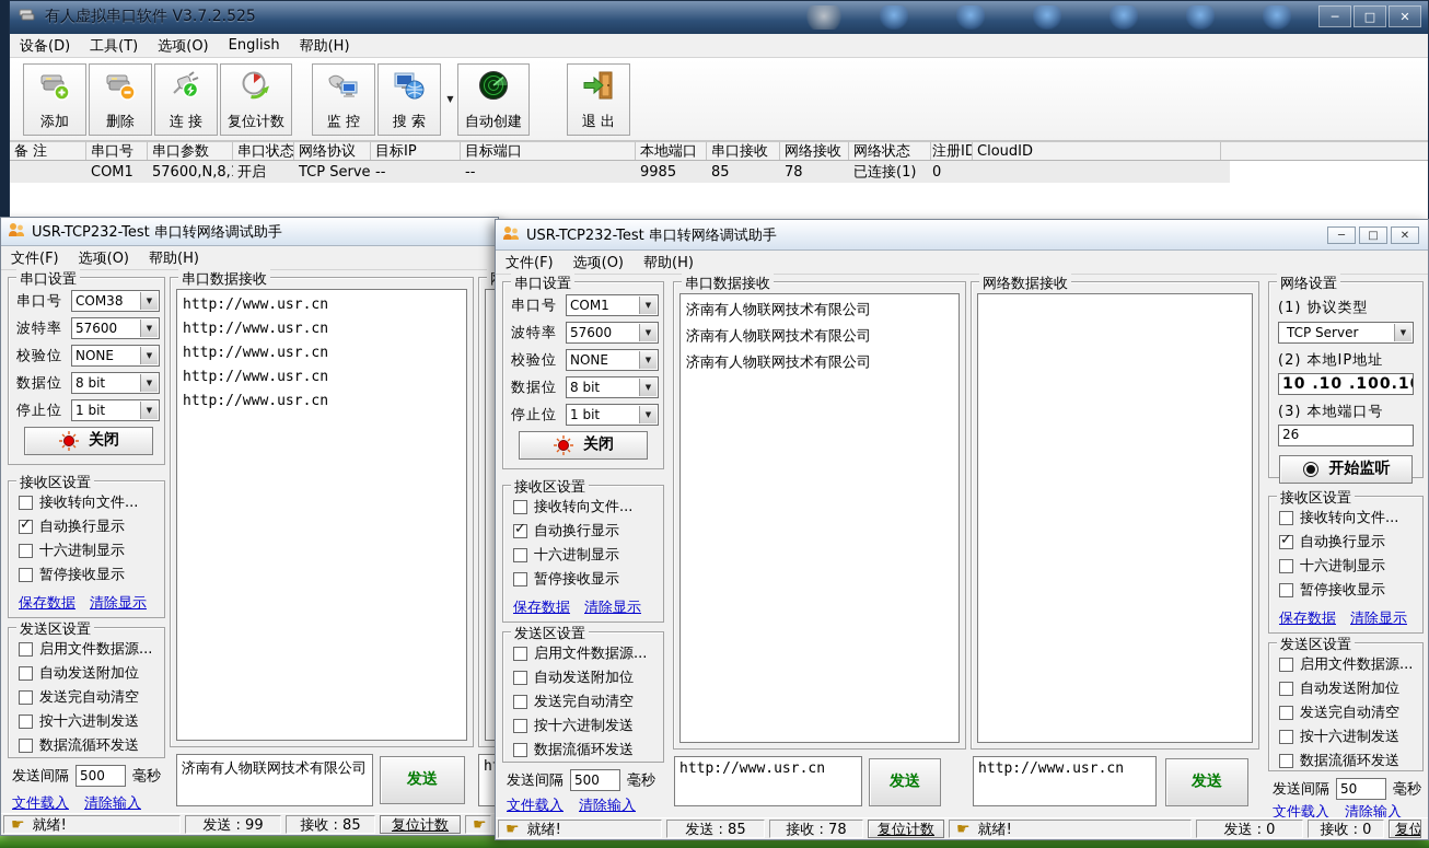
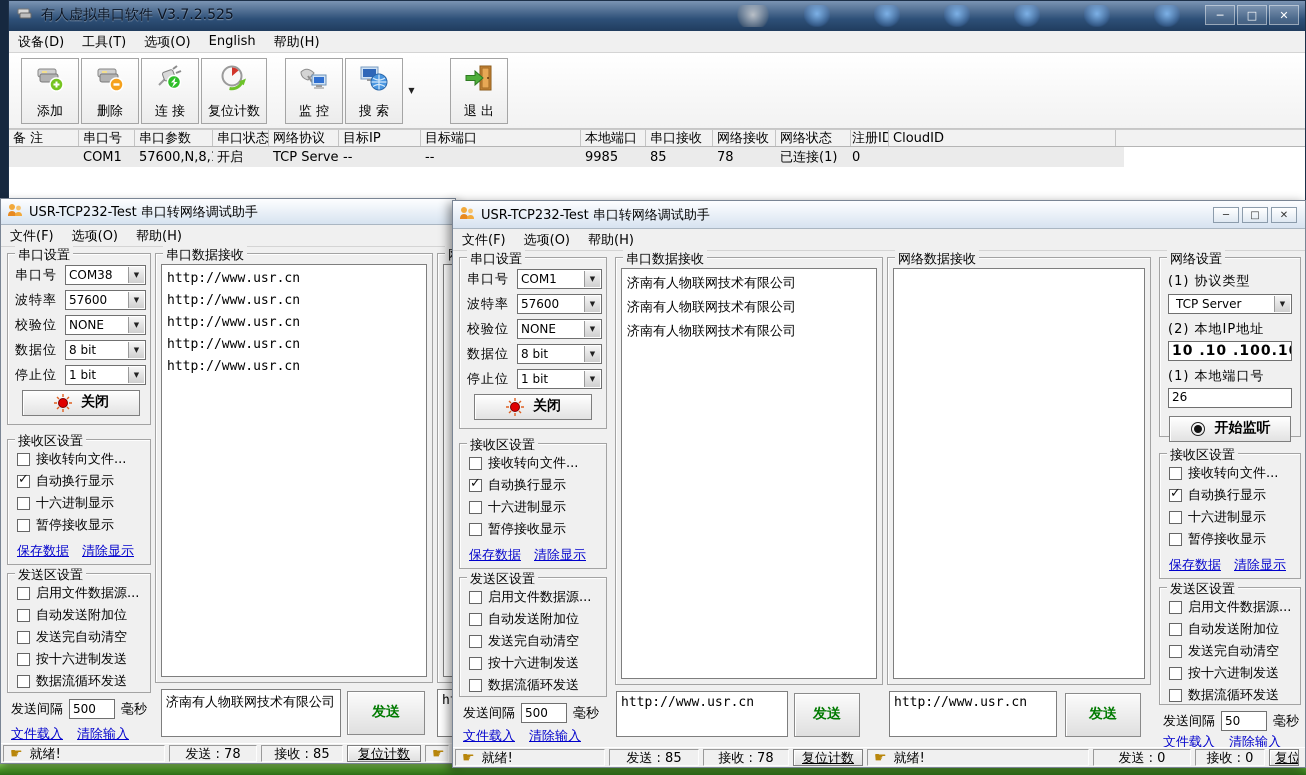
  有人虚拟串口软件 V3.7.2.525
  ─
  □
  ✕
  设备(D)
  工具(T)
  选项(O)
  English
  帮助(H)
  添加
  删除
  连 接
  复位计数
  监 控
  搜 索
  ▼
- 自动创建
  退 出
  备 注
  串口号
  串口参数
  串口状态
  网络协议
  目标IP
  目标端口
  本地端口
  串口接收
  网络接收
  网络状态
  注册ID
  CloudID
  COM1
  57600,N,8,
  开启
  TCP Serve
  --
  --
  9985
  85
  78
  已连接(1)
  0
  USR-TCP232-Test 串口转网络调试助手
  文件(F)
  选项(O)
  帮助(H)
  串口设置
  串口号
  COM38
  ▼
  波特率
  57600
  ▼
  校验位
  NONE
  ▼
  数据位
  8 bit
  ▼
  停止位
  1 bit
  ▼
  关闭
  接收区设置
  接收转向文件...
  自动换行显示
  十六进制显示
  暂停接收显示
  保存数据
  清除显示
  发送区设置
  启用文件数据源...
  自动发送附加位
  发送完自动清空
  按十六进制发送
  数据流循环发送
  发送间隔
  500
  毫秒
  文件载入
  清除输入
  串口数据接收
  http://www.usr.cn
  http://www.usr.cn
  http://www.usr.cn
  http://www.usr.cn
  http://www.usr.cn
  济南有人物联网技术有限公司
  发送
  ☛
  就绪!
- 发送 : 99
+ 发送 : 78
  接收 : 85
  复位计数
  ☛
  USR-TCP232-Test 串口转网络调试助手
  ─
  □
  ✕
  文件(F)
  选项(O)
  帮助(H)
  串口设置
  串口号
  COM1
  ▼
  波特率
  57600
  ▼
  校验位
  NONE
  ▼
  数据位
  8 bit
  ▼
  停止位
  1 bit
  ▼
  关闭
  接收区设置
  接收转向文件...
  自动换行显示
  十六进制显示
  暂停接收显示
  保存数据
  清除显示
  发送区设置
  启用文件数据源...
  自动发送附加位
  发送完自动清空
  按十六进制发送
  数据流循环发送
  发送间隔
  500
  毫秒
  文件载入
  清除输入
  串口数据接收
  济南有人物联网技术有限公司
  济南有人物联网技术有限公司
  济南有人物联网技术有限公司
  http://www.usr.cn
  发送
  网络数据接收
  http://www.usr.cn
  发送
  网络设置
  (1) 协议类型
  TCP Server
  ▼
  (2) 本地IP地址
  10 .10 .100.1
- (3) 本地端口号
+ (1) 本地端口号
  26
  开始监听
  接收区设置
  接收转向文件...
  自动换行显示
  十六进制显示
  暂停接收显示
  保存数据
  清除显示
  发送区设置
  启用文件数据源...
  自动发送附加位
  发送完自动清空
  按十六进制发送
  数据流循环发送
  发送间隔
  50
  毫秒
  文件载入
  清除输入
  ☛
  就绪!
  发送 : 85
  接收 : 78
  复位计数
  ☛
  就绪!
  发送 : 0
  接收 : 0
